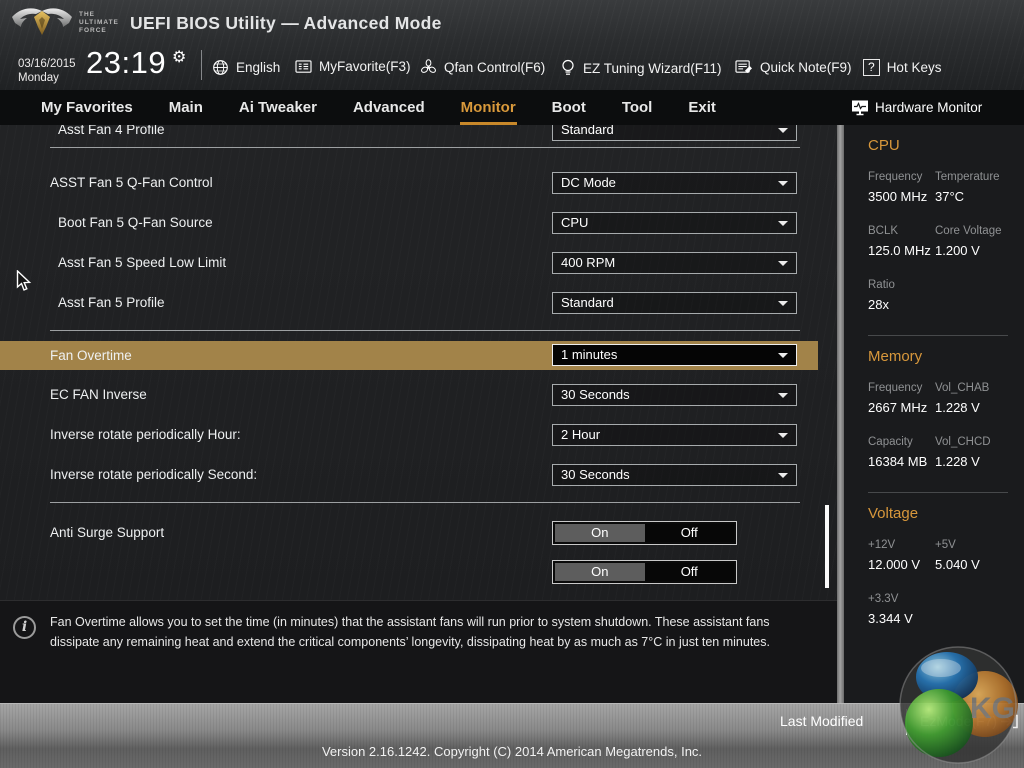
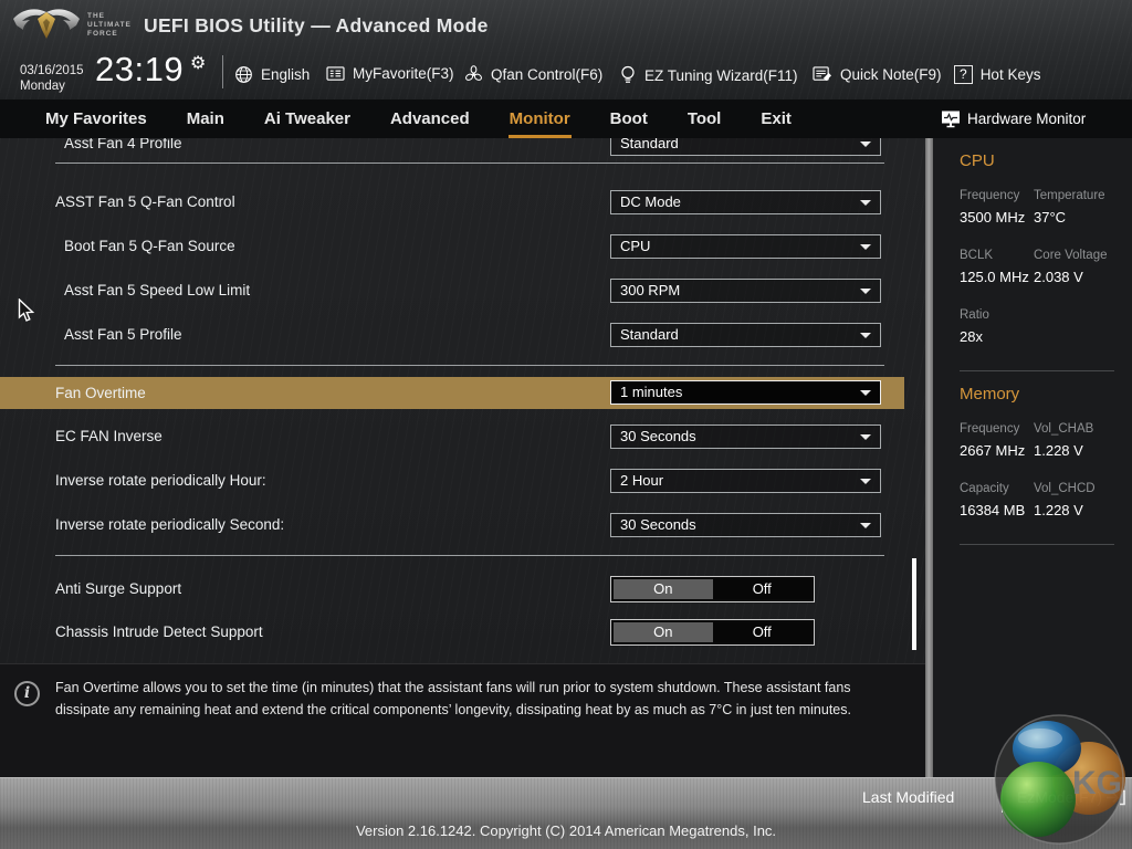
  UEFI BIOS Utility — Advanced Mode
  03/16/2015
  Monday
  23:19
  ⚙
  English
  MyFavorite(F3)
  Qfan Control(F6)
  EZ Tuning Wizard(F11)
  Quick Note(F9)
  ?
  Hot Keys
  My Favorites
  Main
  Ai Tweaker
  Advanced
  Monitor
  Boot
  Tool
  Exit
  Hardware Monitor
  Asst Fan 4 Profile
  Standard
  ASST Fan 5 Q-Fan Control
  DC Mode
  Boot Fan 5 Q-Fan Source
  CPU
  Asst Fan 5 Speed Low Limit
- 400 RPM
+ 300 RPM
  Asst Fan 5 Profile
  Standard
  Fan Overtime
  1 minutes
  EC FAN Inverse
  30 Seconds
  Inverse rotate periodically Hour:
  2 Hour
  Inverse rotate periodically Second:
  30 Seconds
  Anti Surge Support
  On
  Off
+ Chassis Intrude Detect Support
  On
  Off
  i
  Fan Overtime allows you to set the time (in minutes) that the assistant fans will run prior to system shutdown. These assistant fans dissipate any remaining heat and extend the critical components’ longevity, dissipating heat by as much as 7°C in just ten minutes.
  CPU
  Frequency
  3500 MHz
  Temperature
  37°C
  BCLK
  125.0 MHz
  Core Voltage
- 1.200 V
+ 2.038 V
  Ratio
  28x
  Memory
  Frequency
  2667 MHz
  Vol_CHAB
  1.228 V
  Capacity
  16384 MB
  Vol_CHCD
  1.228 V
- Voltage
- +12V
- 12.000 V
- +5V
- 5.040 V
- +3.3V
- 3.344 V
  Last Modified
  Version 2.16.1242. Copyright (C) 2014 American Megatrends, Inc.
  KG
